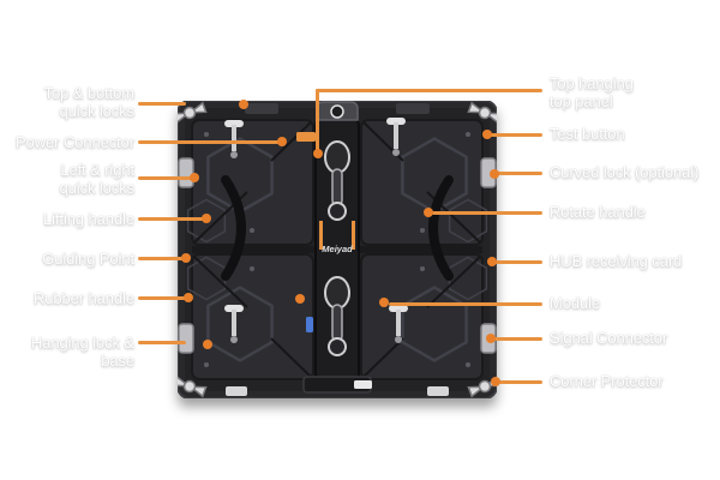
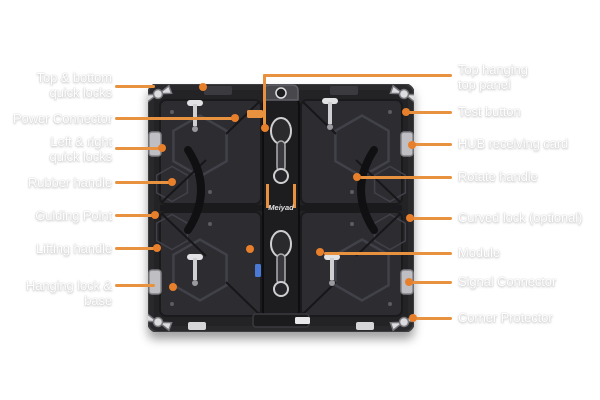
  Meiyad
  Top & bottom
  quick locks
  Power Connector
  Left & right
  quick locks
- Lifting handle
+ Rubber handle
  Guiding Point
- Rubber handle
+ Lifting handle
  Hanging lock & base
  Top hanging
  top panel
  Test button
- Curved lock (optional)
+ HUB receiving card
  Rotate handle
- HUB receiving card
+ Curved lock (optional)
  Module
  Signal Connector
  Corner Protector
